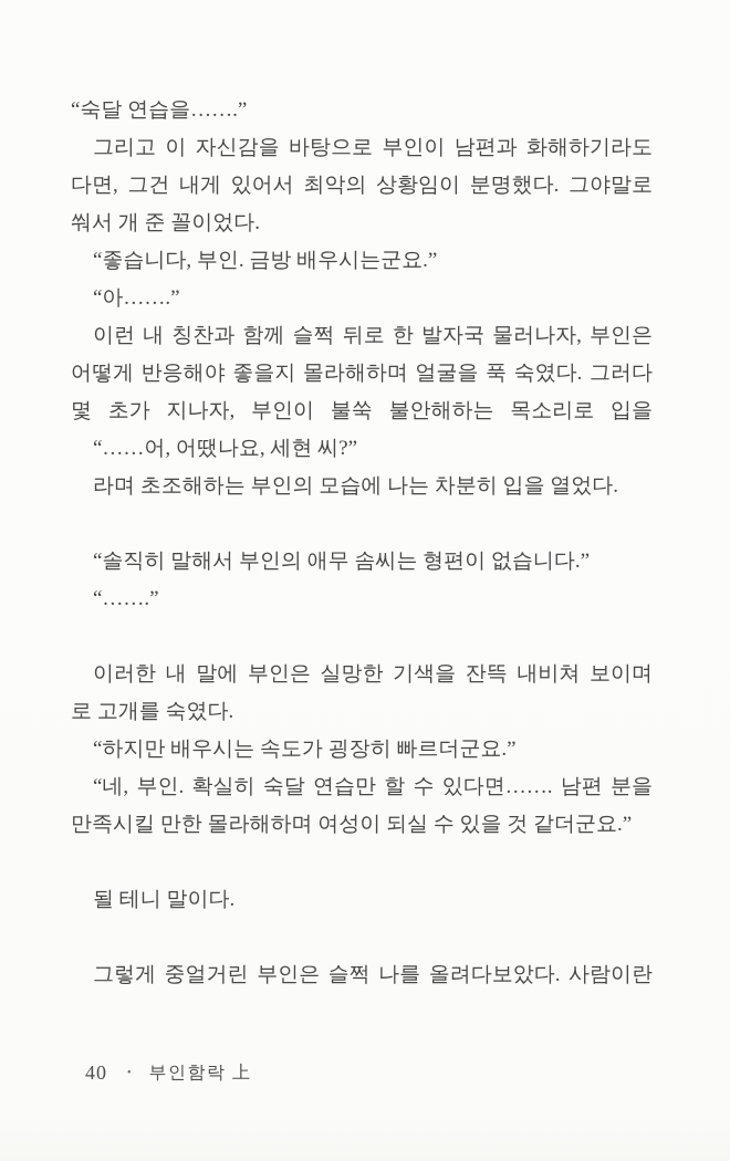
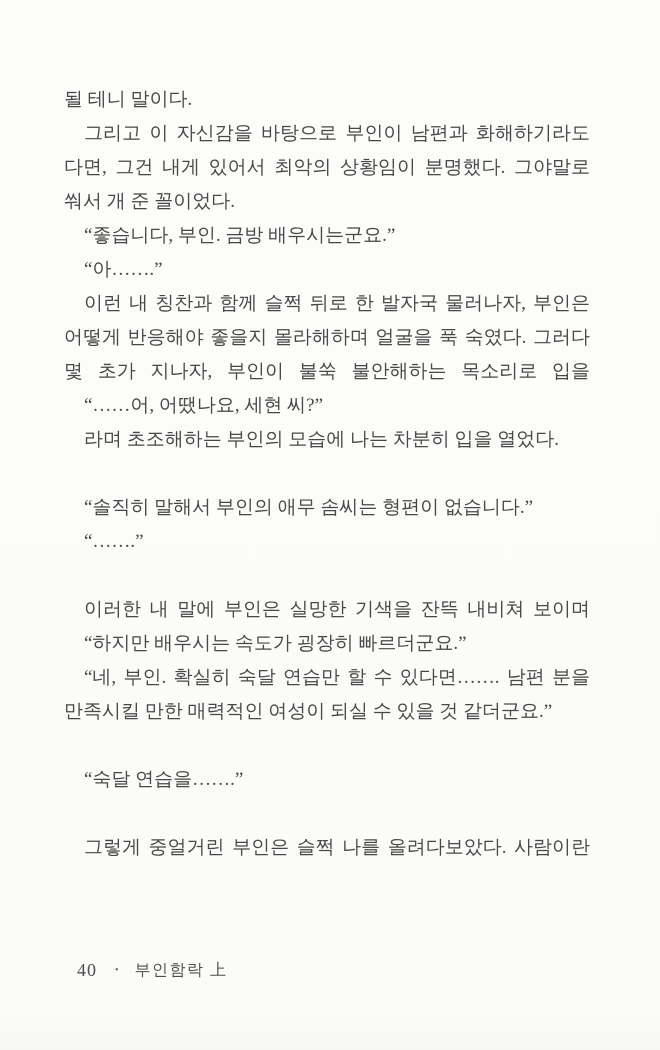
- “숙달 연습을…….”
+ 될 테니 말이다.
  그리고 이 자신감을 바탕으로 부인이 남편과 화해하기라도
  다면, 그건 내게 있어서 최악의 상황임이 분명했다. 그야말로
  쒀서 개 준 꼴이었다.
  “좋습니다, 부인. 금방 배우시는군요.”
  “아…….”
  이런 내 칭찬과 함께 슬쩍 뒤로 한 발자국 물러나자, 부인은
  어떻게 반응해야 좋을지 몰라해하며 얼굴을 푹 숙였다. 그러다
  몇 초가 지나자, 부인이 불쑥 불안해하는 목소리로 입을
  “……어, 어땠나요, 세현 씨?”
  라며 초조해하는 부인의 모습에 나는 차분히 입을 열었다.
  “솔직히 말해서 부인의 애무 솜씨는 형편이 없습니다.”
  “…….”
  이러한 내 말에 부인은 실망한 기색을 잔뜩 내비쳐 보이며
- 로 고개를 숙였다.
  “하지만 배우시는 속도가 굉장히 빠르더군요.”
  “네, 부인. 확실히 숙달 연습만 할 수 있다면……. 남편 분을
- 만족시킬 만한 몰라해하며 여성이 되실 수 있을 것 같더군요.”
+ 만족시킬 만한 매력적인 여성이 되실 수 있을 것 같더군요.”
- 될 테니 말이다.
+ “숙달 연습을…….”
  그렇게 중얼거린 부인은 슬쩍 나를 올려다보았다. 사람이란
  40
  •
  부인함락 上
